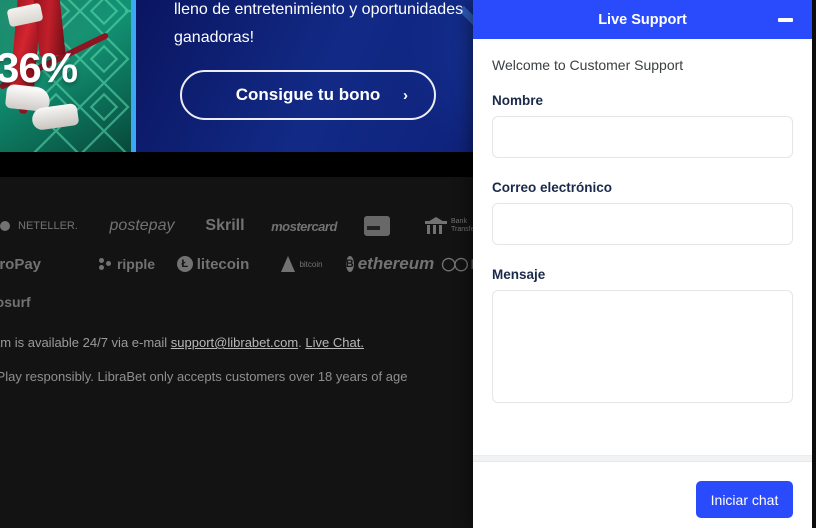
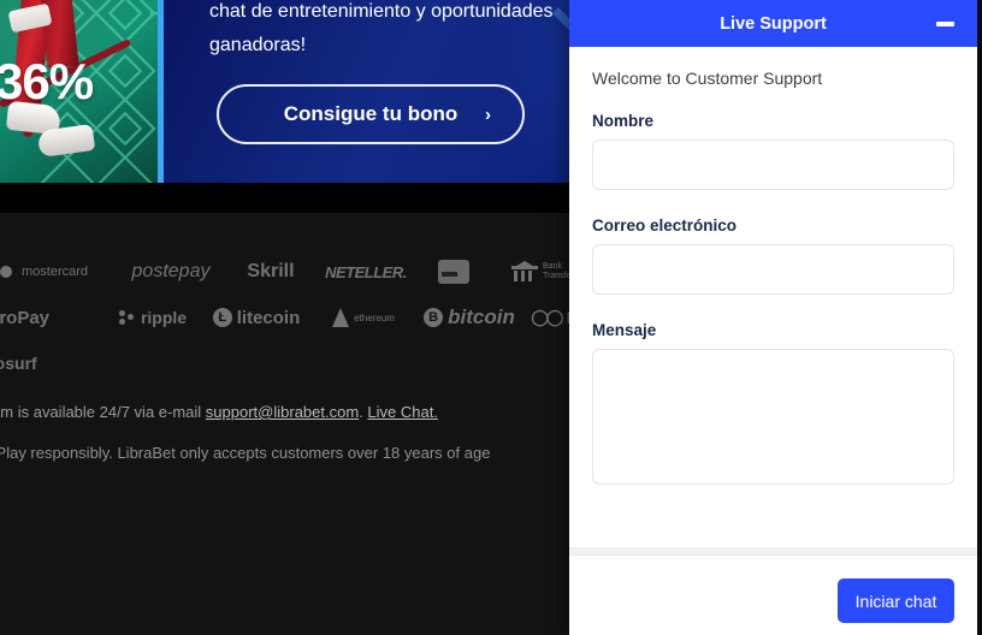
  36%
- lleno de entretenimiento y oportunidades ganadoras!
+ chat de entretenimiento y oportunidades ganadoras!
  Consigue tu bono
  ›
- NETELLER.
+ mostercard
  postepay
  Skrill
- mostercard
+ NETELLER.
  roPay
  ripple
  Ł
  litecoin
- bitcoin
+ ethereum
  B
- ethereum
+ bitcoin
  ◯◯
  m is available 24/7 via e-mail support@librabet.com. Live Chat.
  Play responsibly. LibraBet only accepts customers over 18 years of age
  Live Support
  Welcome to Customer Support
  Nombre
  Correo electrónico
  Mensaje
  Iniciar chat
